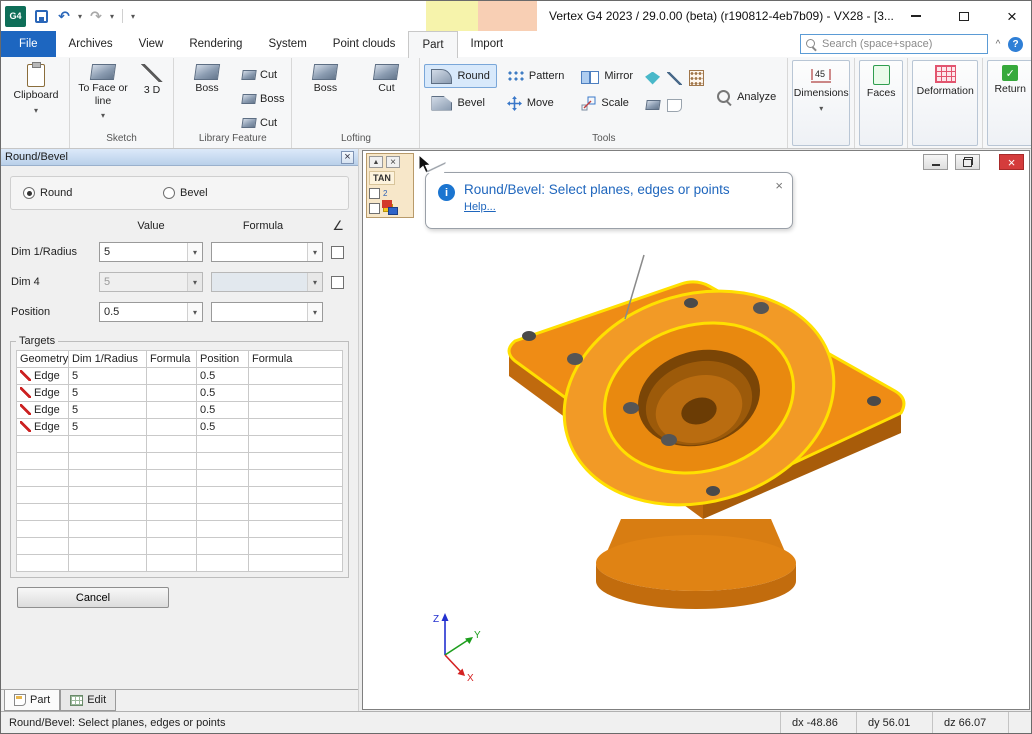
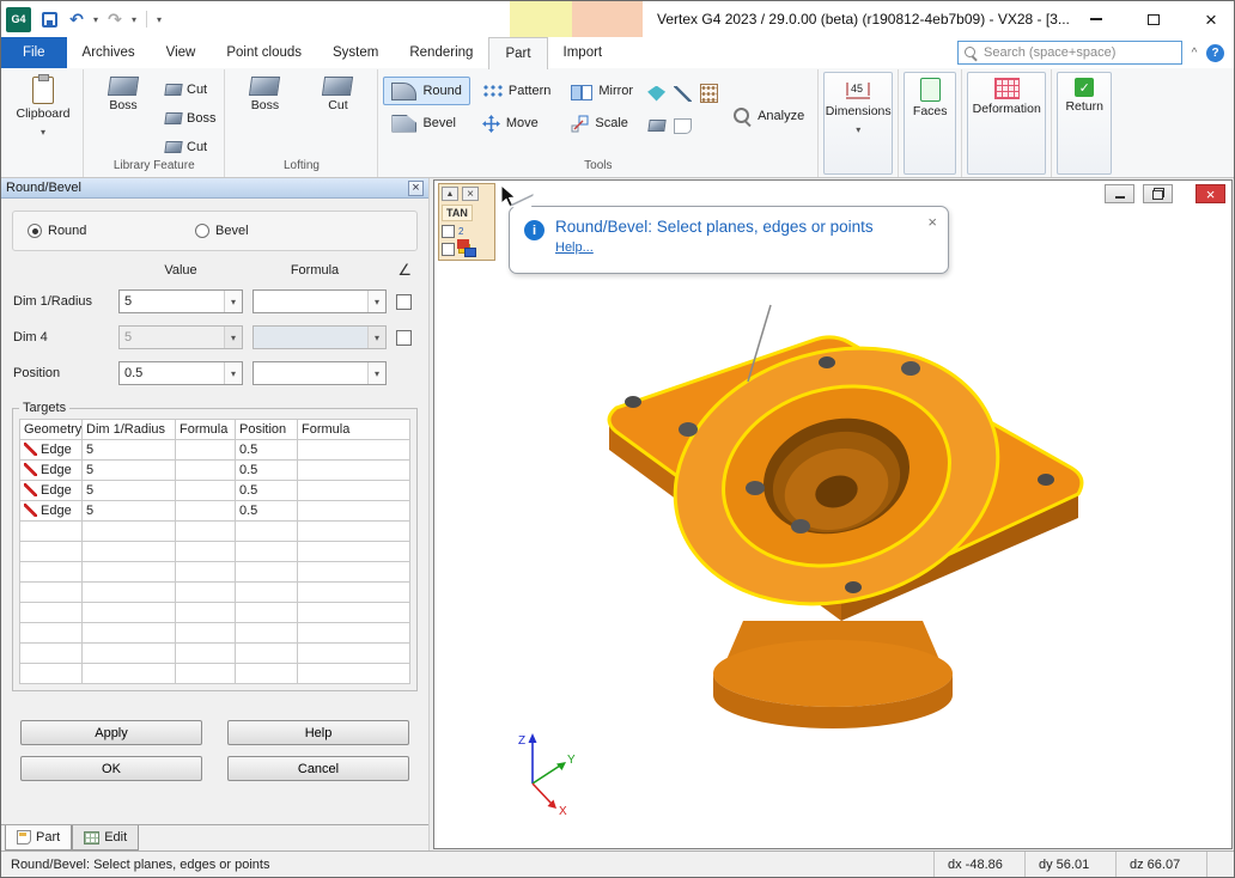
  G4
  Vertex G4 2023 / 29.0.00 (beta) (r190812-4eb7b09) - VX28 - [3...
  File
  Archives
  View
- Rendering
+ Point clouds
  System
- Point clouds
+ Rendering
  Part
  Import
  Search (space+space)
  Clipboard
- To Face or line
- 3 D
- Sketch
  Boss
  Cut
  Boss
  Cut
  Library Feature
  Boss
  Cut
  Lofting
  Round
  Bevel
  Pattern
  Move
  Mirror
  Scale
  Analyze
  Tools
  45
  Dimensions
  Faces
  Deformation
  Return
  Round/Bevel
  Round
  Bevel
  Value
  Formula
  Dim 1/Radius
  5
  Dim 4
  5
  Position
  0.5
  Targets
  Geometry	Dim 1/Radius	Formula	Position	Formula
  Edge	5		0.5
  Edge	5		0.5
  Edge	5		0.5
  Edge	5		0.5
+ Apply
+ Help
+ OK
  Cancel
  Part
  Edit
  TAN
  Round/Bevel: Select planes, edges or points
  Help...
  Z
  Y
  X
  Round/Bevel: Select planes, edges or points
  dx -48.86
  dy 56.01
  dz 66.07
